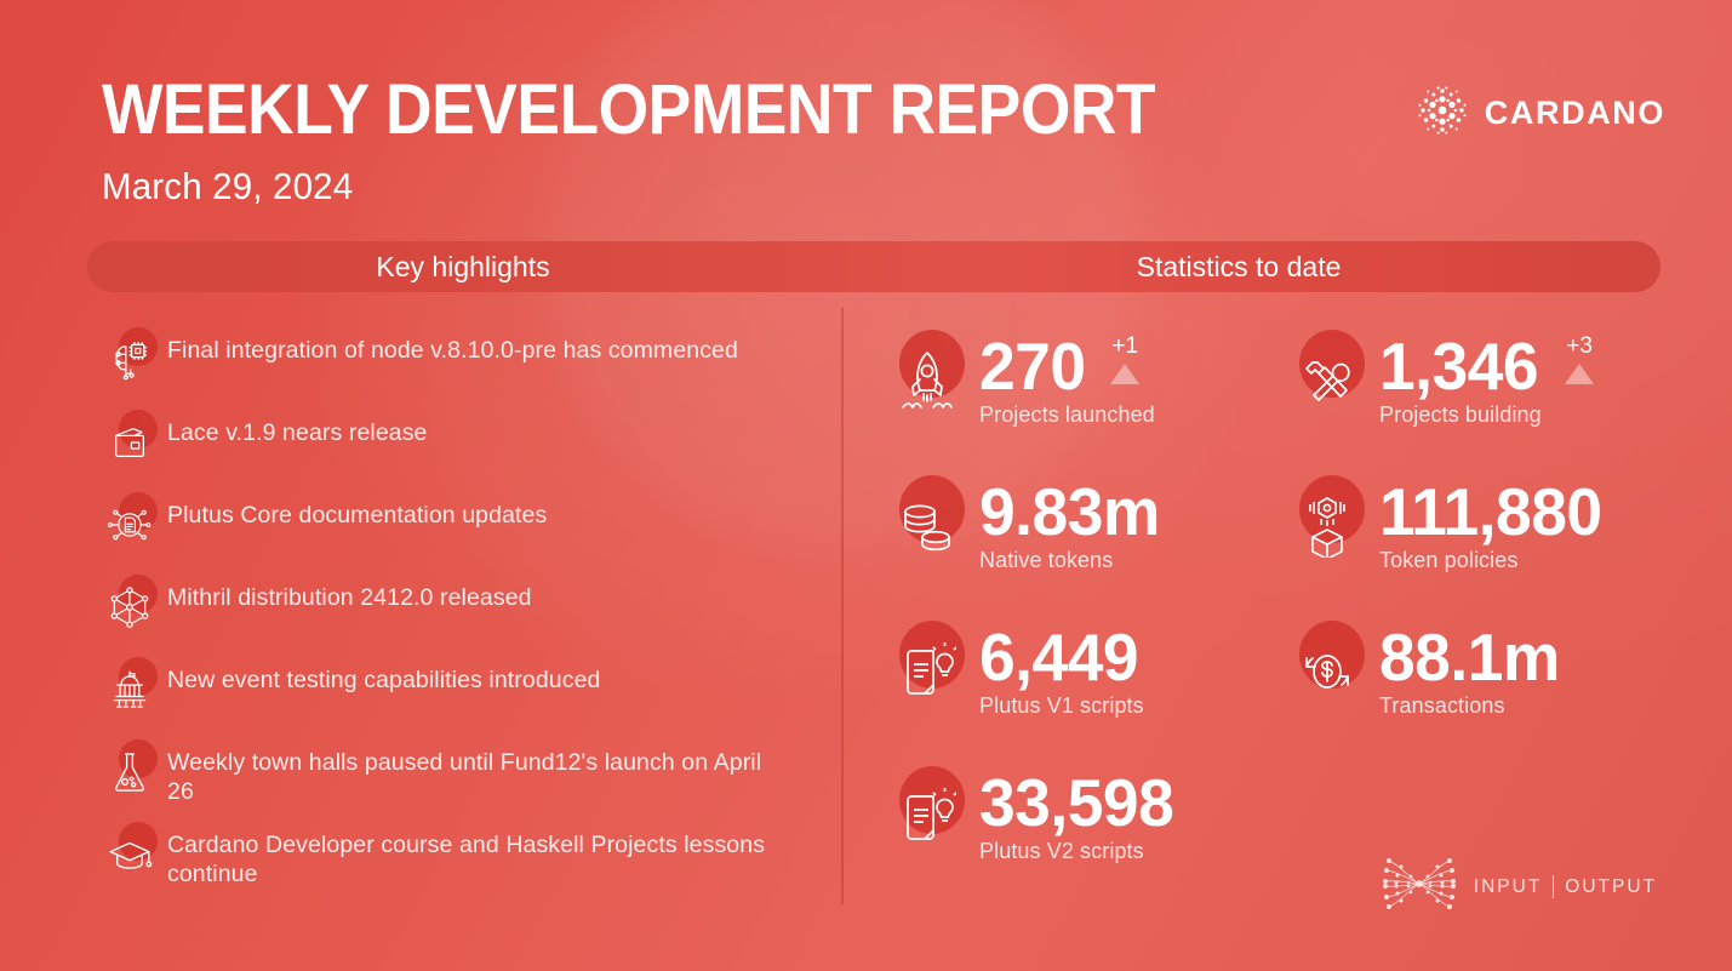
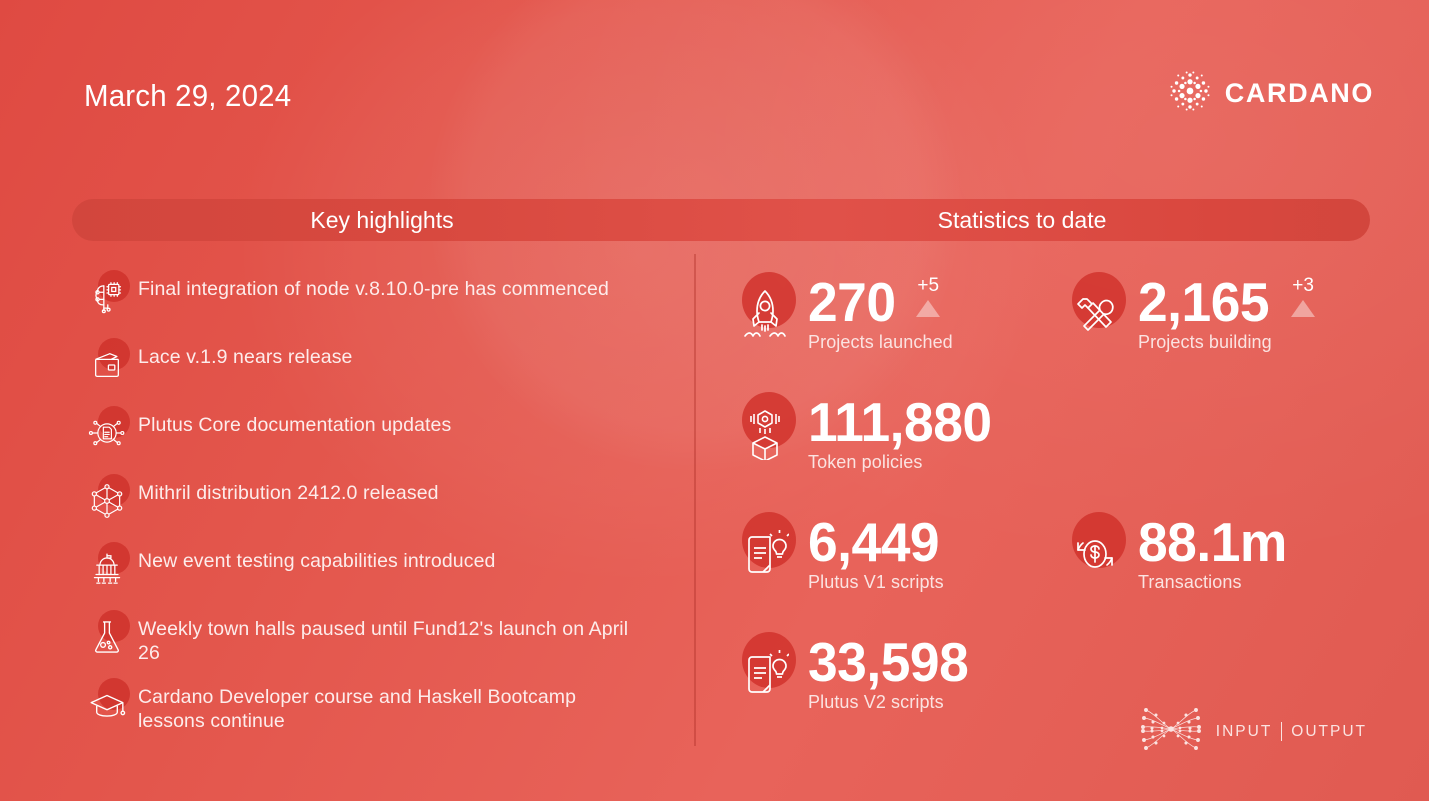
- WEEKLY DEVELOPMENT REPORT
  March 29, 2024
  CARDANO
  Key highlights
  Statistics to date
  Final integration of node v.8.10.0-pre has commenced
  Lace v.1.9 nears release
  Plutus Core documentation updates
  Mithril distribution 2412.0 released
  New event testing capabilities introduced
  Weekly town halls paused until Fund12's launch on April 26
- Cardano Developer course and Haskell Projects lessons continue
+ Cardano Developer course and Haskell Bootcamp lessons continue
  270
- +1
+ +5
  Projects launched
- 1,346
+ 2,165
  +3
  Projects building
- 9.83m
- Native tokens
  111,880
  Token policies
  6,449
  Plutus V1 scripts
  88.1m
  Transactions
  33,598
  Plutus V2 scripts
  INPUT
  OUTPUT
